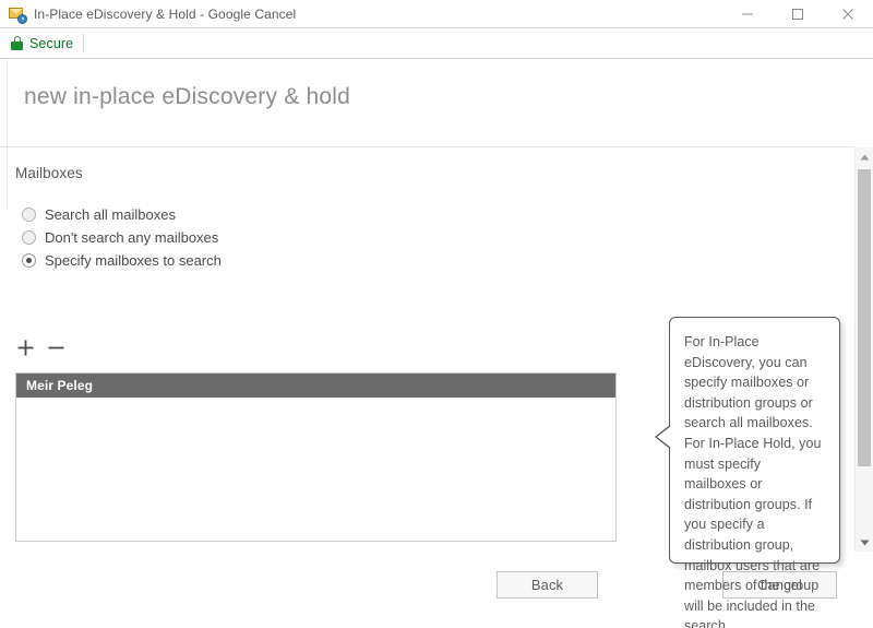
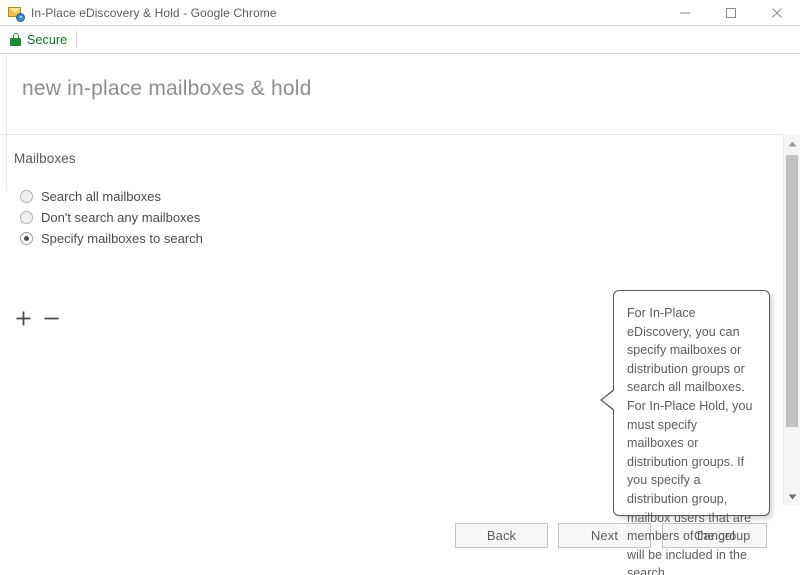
- In-Place eDiscovery & Hold - Google Cancel
+ In-Place eDiscovery & Hold - Google Chrome
  Secure
- new in-place eDiscovery & hold
+ new in-place mailboxes & hold
  Mailboxes
  Search all mailboxes
  Don't search any mailboxes
  Specify mailboxes to search
- Meir Peleg
  For In-Place eDiscovery, you can specify mailboxes or distribution groups or search all mailboxes. For In-Place Hold, you must specify mailboxes or distribution groups. If you specify a distribution group, mailbox users that are members of the group will be included in the search.
  Back
+ Next
  Cancel
